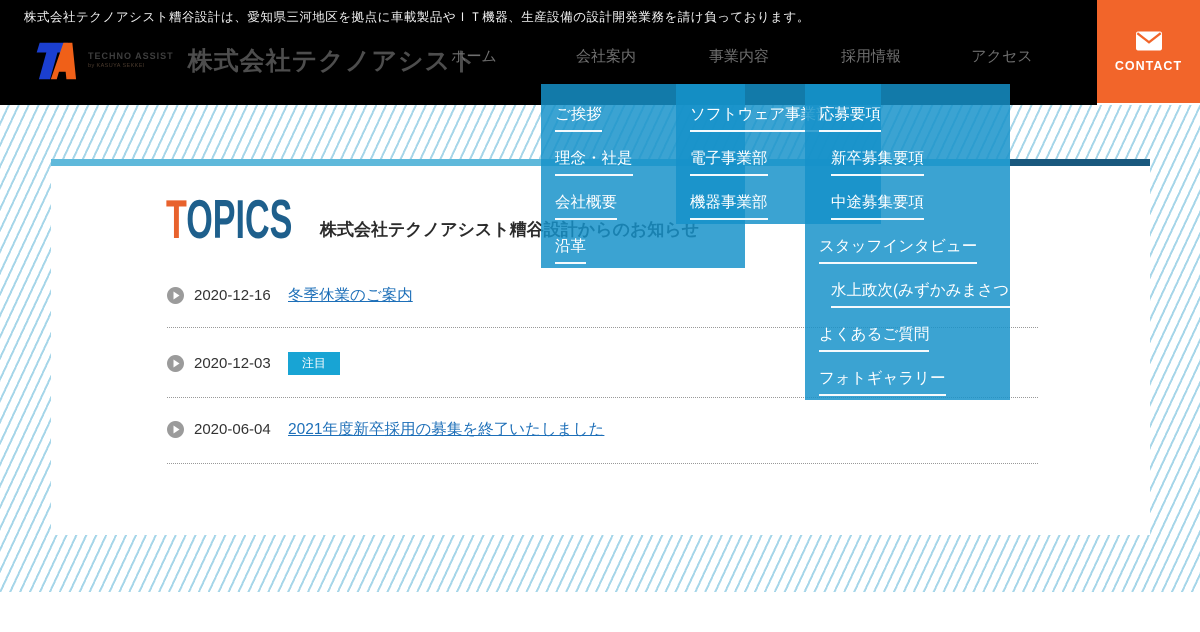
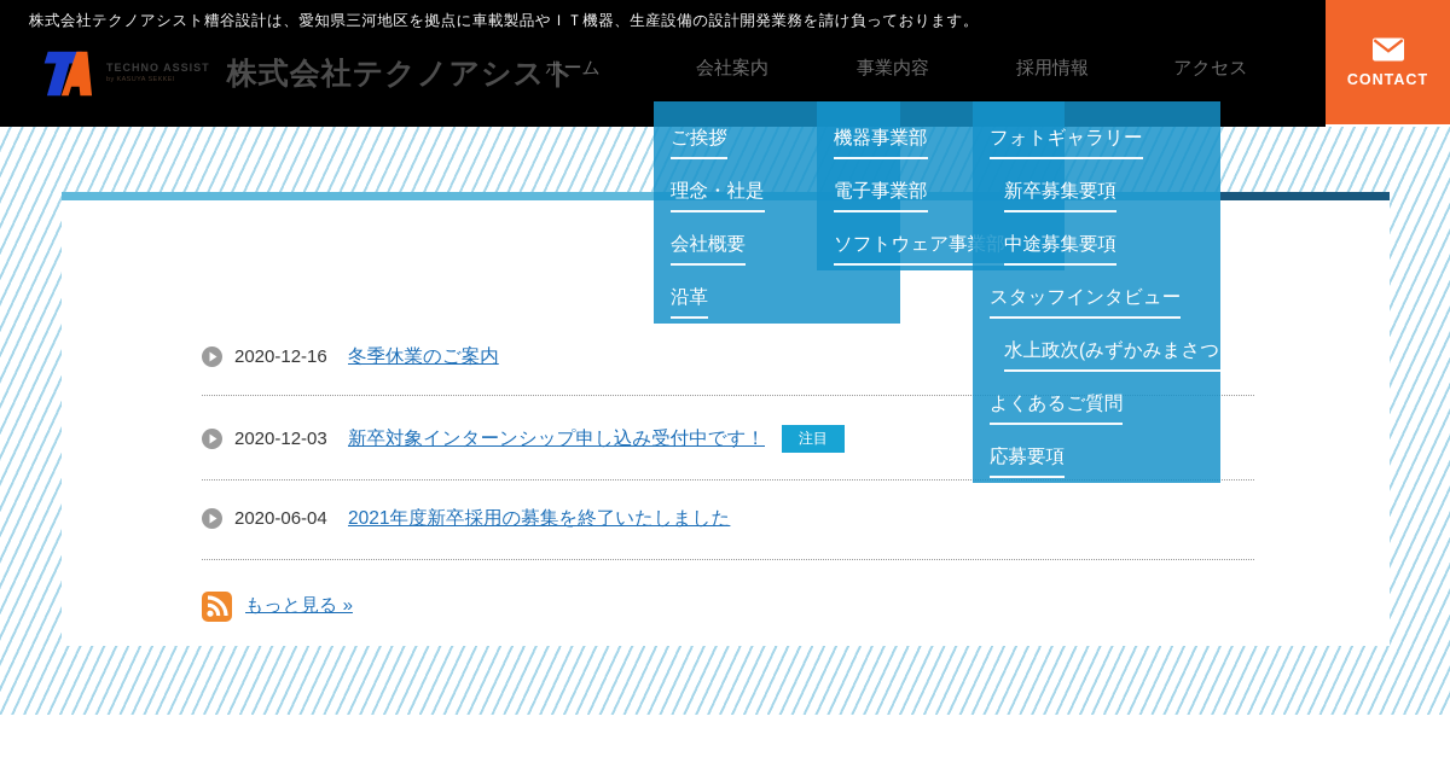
  株式会社テクノアシスト糟谷設計は、愛知県三河地区を拠点に車載製品やＩＴ機器、生産設備の設計開発業務を請け負っております。
  TECHNO ASSIST
  株式会社テクノアシスト
  ホーム
  会社案内
  事業内容
  採用情報
  アクセス
  CONTACT
- TOPICS
- 株式会社テクノアシスト糟谷設計からのお知らせ
  2020-12-16
  冬季休業のご案内
  2020-12-03
+ 新卒対象インターンシップ申し込み受付中です！
  注目
  2020-06-04
  2021年度新卒採用の募集を終了いたしました
+ もっと見る »
  ご挨拶
  理念・社是
  会社概要
  沿革
- ソフトウェア事業部
+ 機器事業部
  電子事業部
- 機器事業部
+ ソフトウェア事業部
- 応募要項
+ フォトギャラリー
  新卒募集要項
  中途募集要項
  スタッフインタビュー
  水上政次(みずかみまさつ
  よくあるご質問
- フォトギャラリー
+ 応募要項
